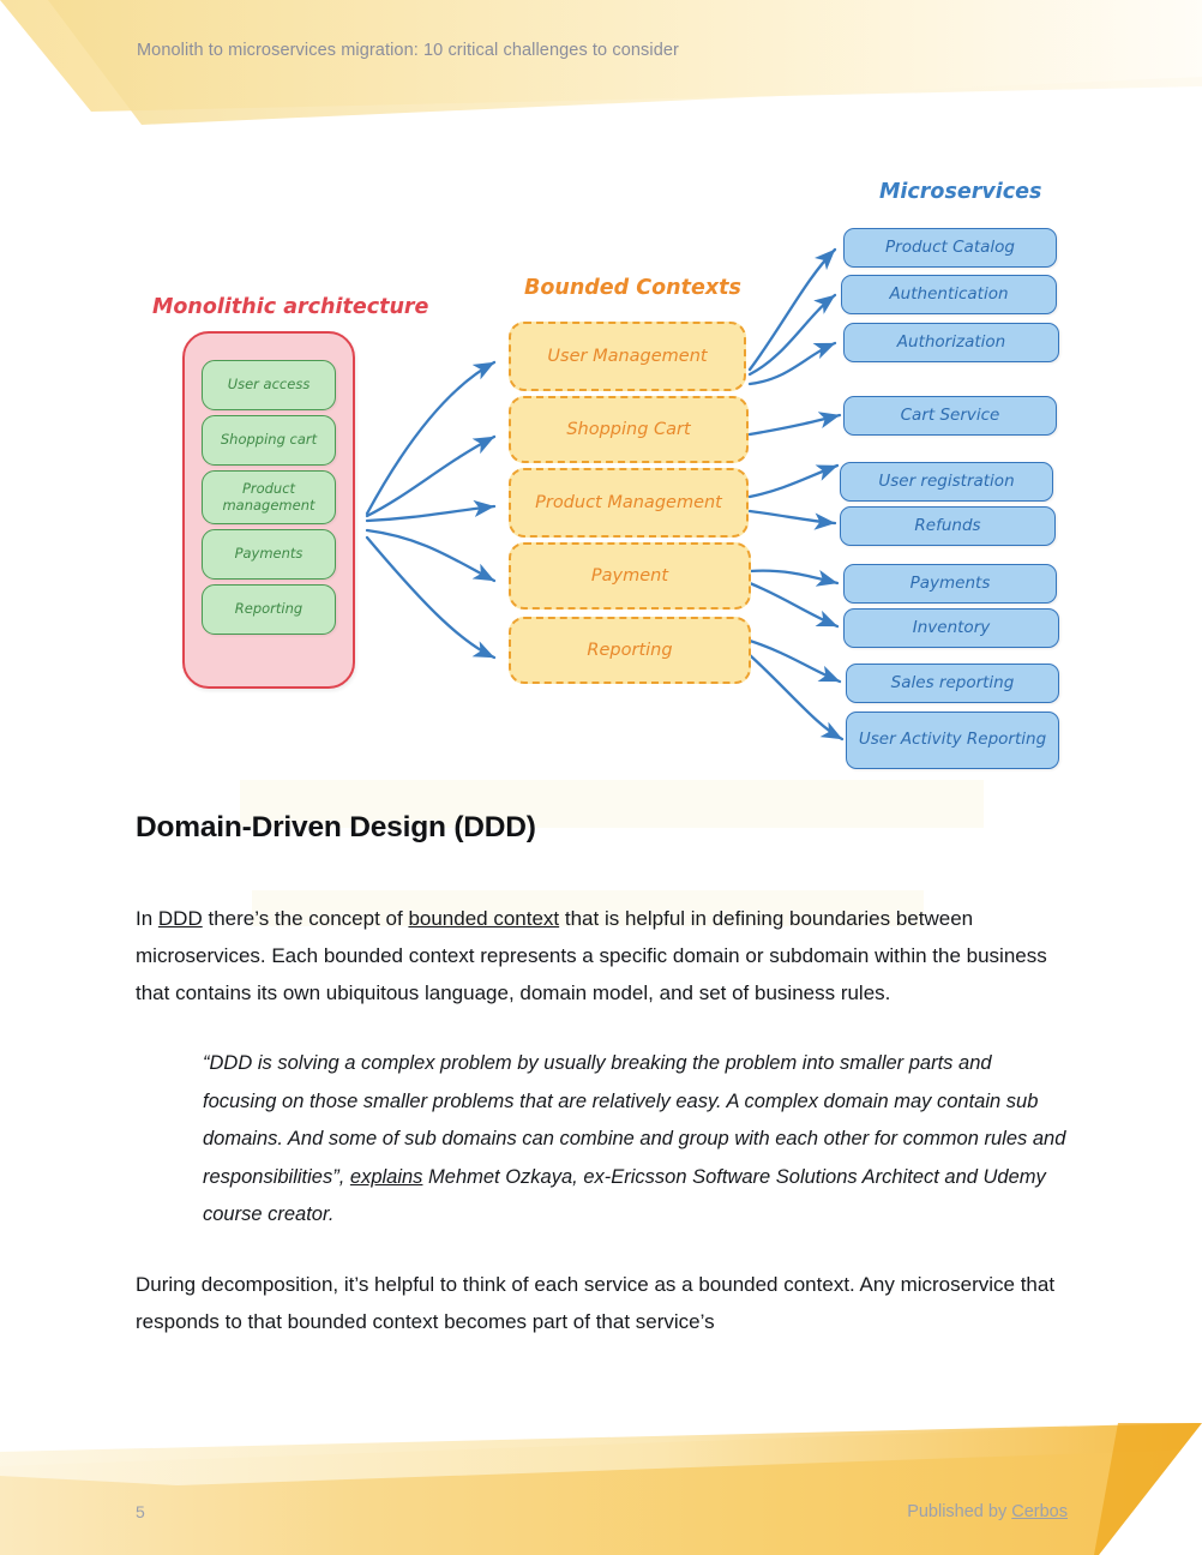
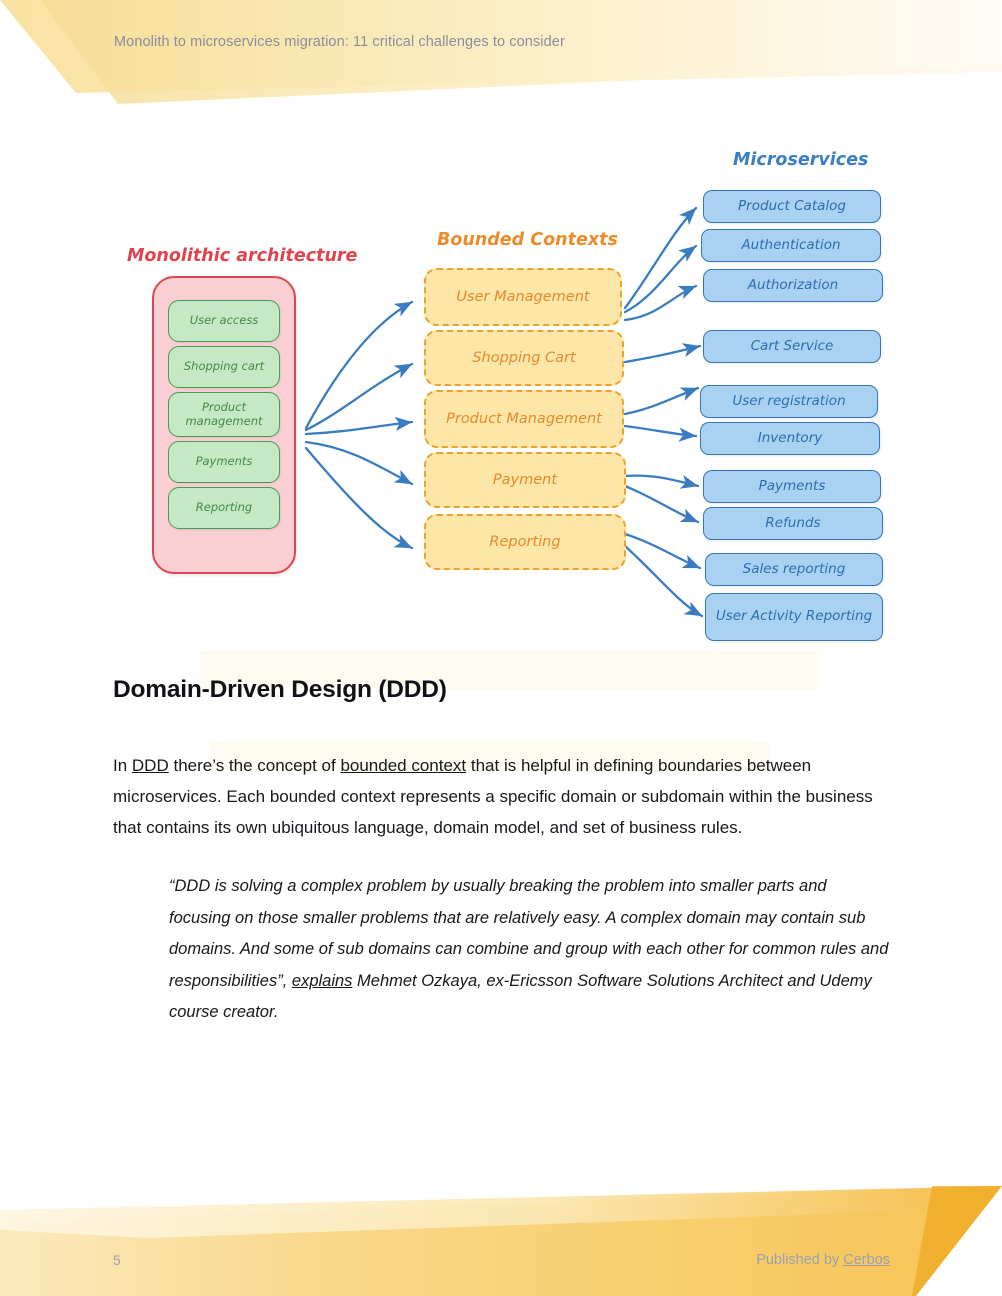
- Monolith to microservices migration: 10 critical challenges to consider
+ Monolith to microservices migration: 11 critical challenges to consider
  Monolithic architecture
  Bounded Contexts
  Microservices
  User access
  Shopping cart
  Product management
  Payments
  Reporting
  User Management
  Shopping Cart
  Product Management
  Payment
  Reporting
  Product Catalog
  Authentication
  Authorization
  Cart Service
  User registration
- Refunds
+ Inventory
  Payments
- Inventory
+ Refunds
  Sales reporting
  User Activity Reporting
  Domain-Driven Design (DDD)
  In DDD there’s the concept of bounded context that is helpful in defining boundaries between microservices. Each bounded context represents a specific domain or subdomain within the business that contains its own ubiquitous language, domain model, and set of business rules.
  “DDD is solving a complex problem by usually breaking the problem into smaller parts and focusing on those smaller problems that are relatively easy. A complex domain may contain sub domains. And some of sub domains can combine and group with each other for common rules and responsibilities”, explains Mehmet Ozkaya, ex-Ericsson Software Solutions Architect and Udemy course creator.
- During decomposition, it’s helpful to think of each service as a bounded context. Any microservice that responds to that bounded context becomes part of that service’s
  5
  Published by Cerbos
